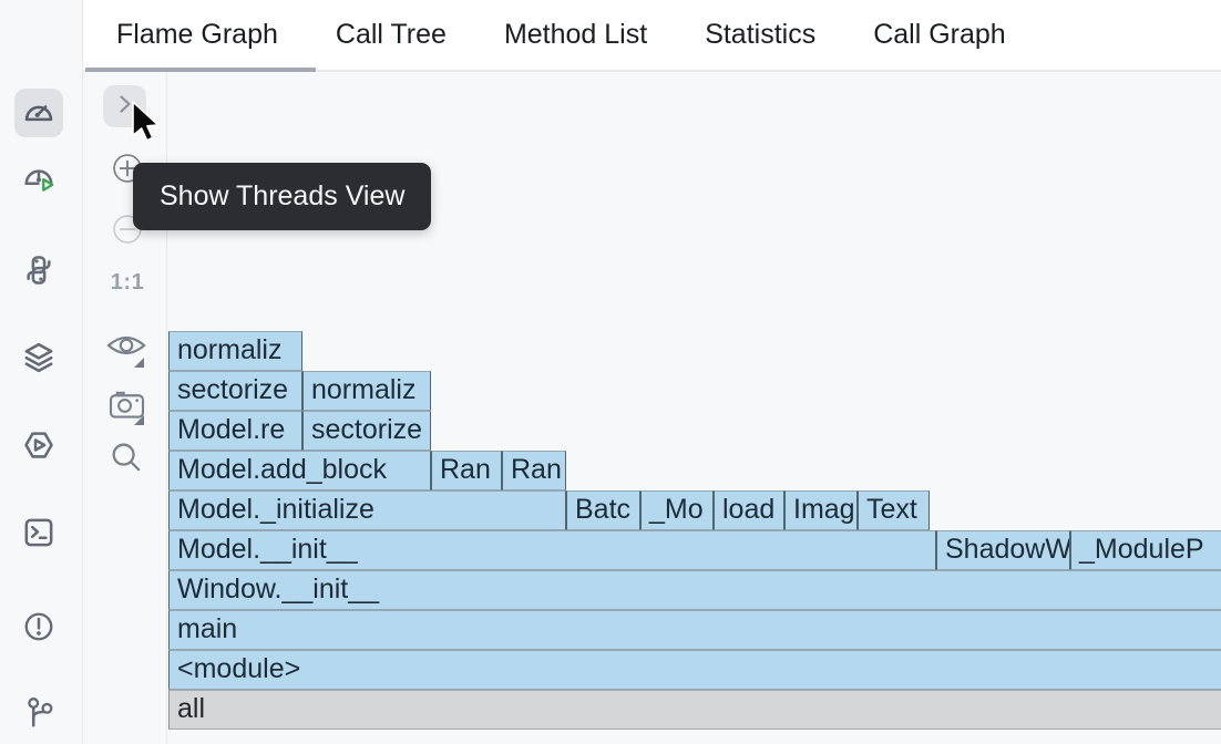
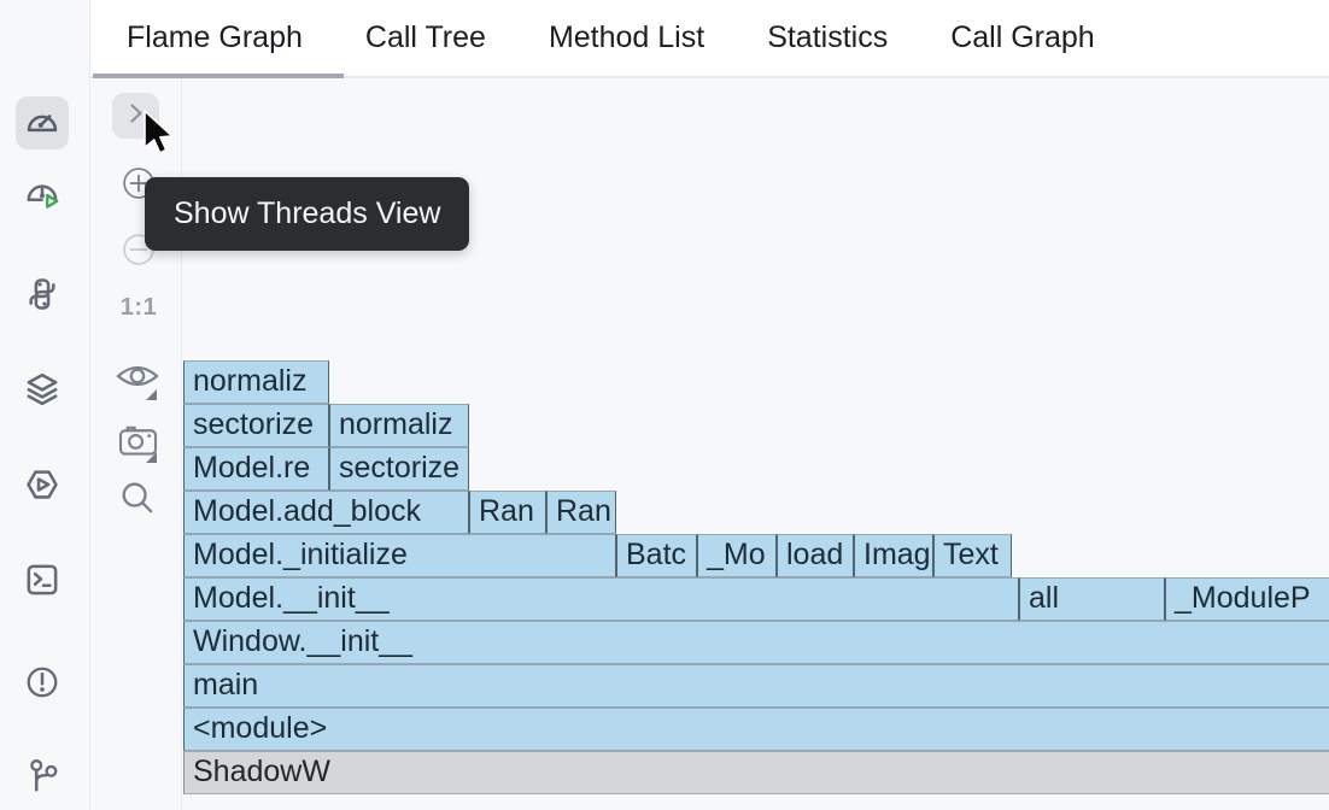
  Flame Graph
  Call Tree
  Method List
  Statistics
  Call Graph
  1:1
  normaliz
  sectorize
  normaliz
  Model.re
  sectorize
  Model.add_block
  Ran
  Ran
  Model._initialize
  Batc
  _Mo
  load
  Imag
  Text
  Model.__init__
- ShadowW
+ all
  _ModuleP
  Window.__init__
  main
  <module>
- all
+ ShadowW
  Show Threads View
